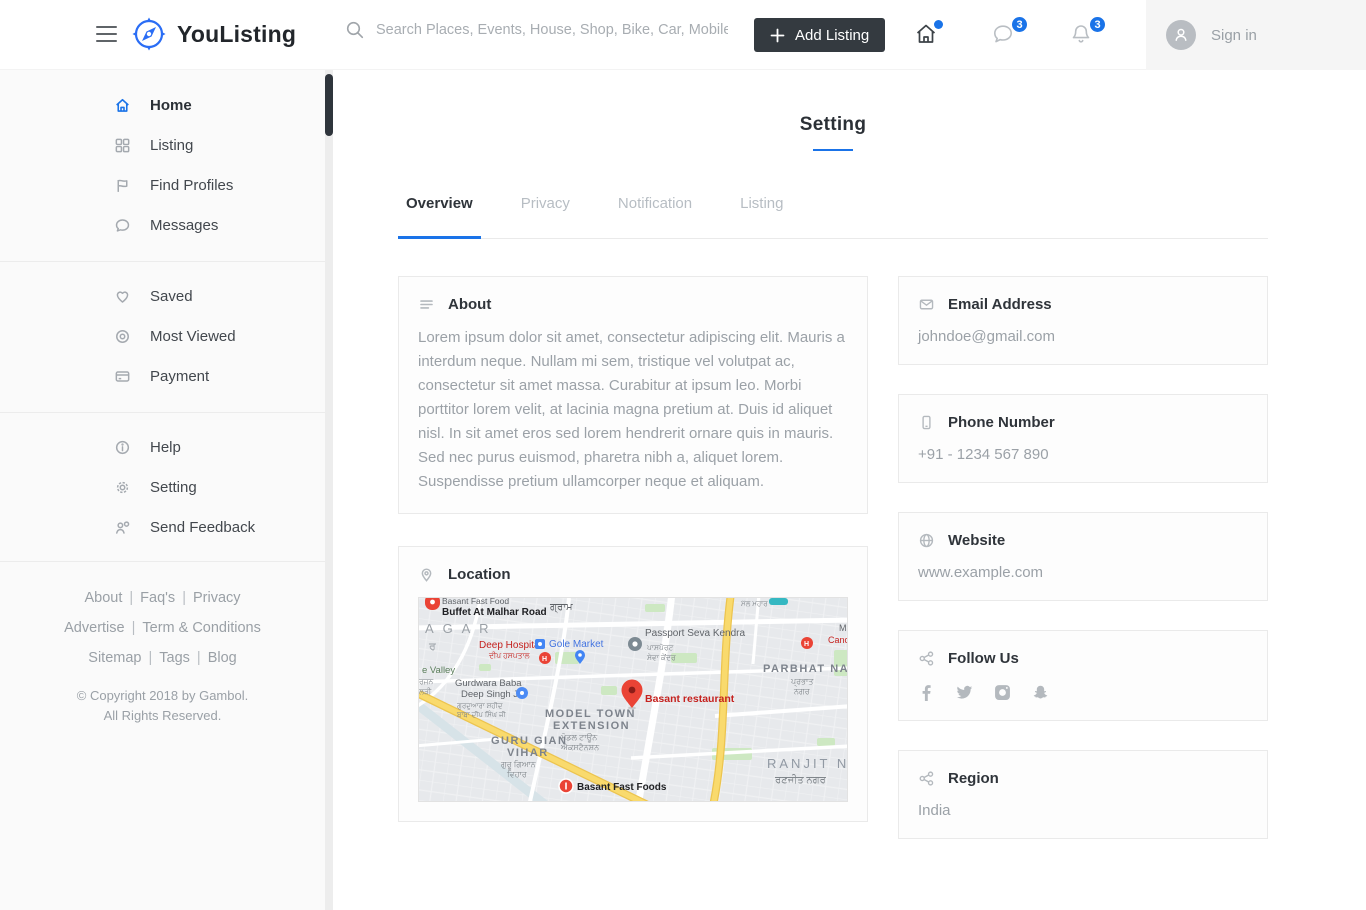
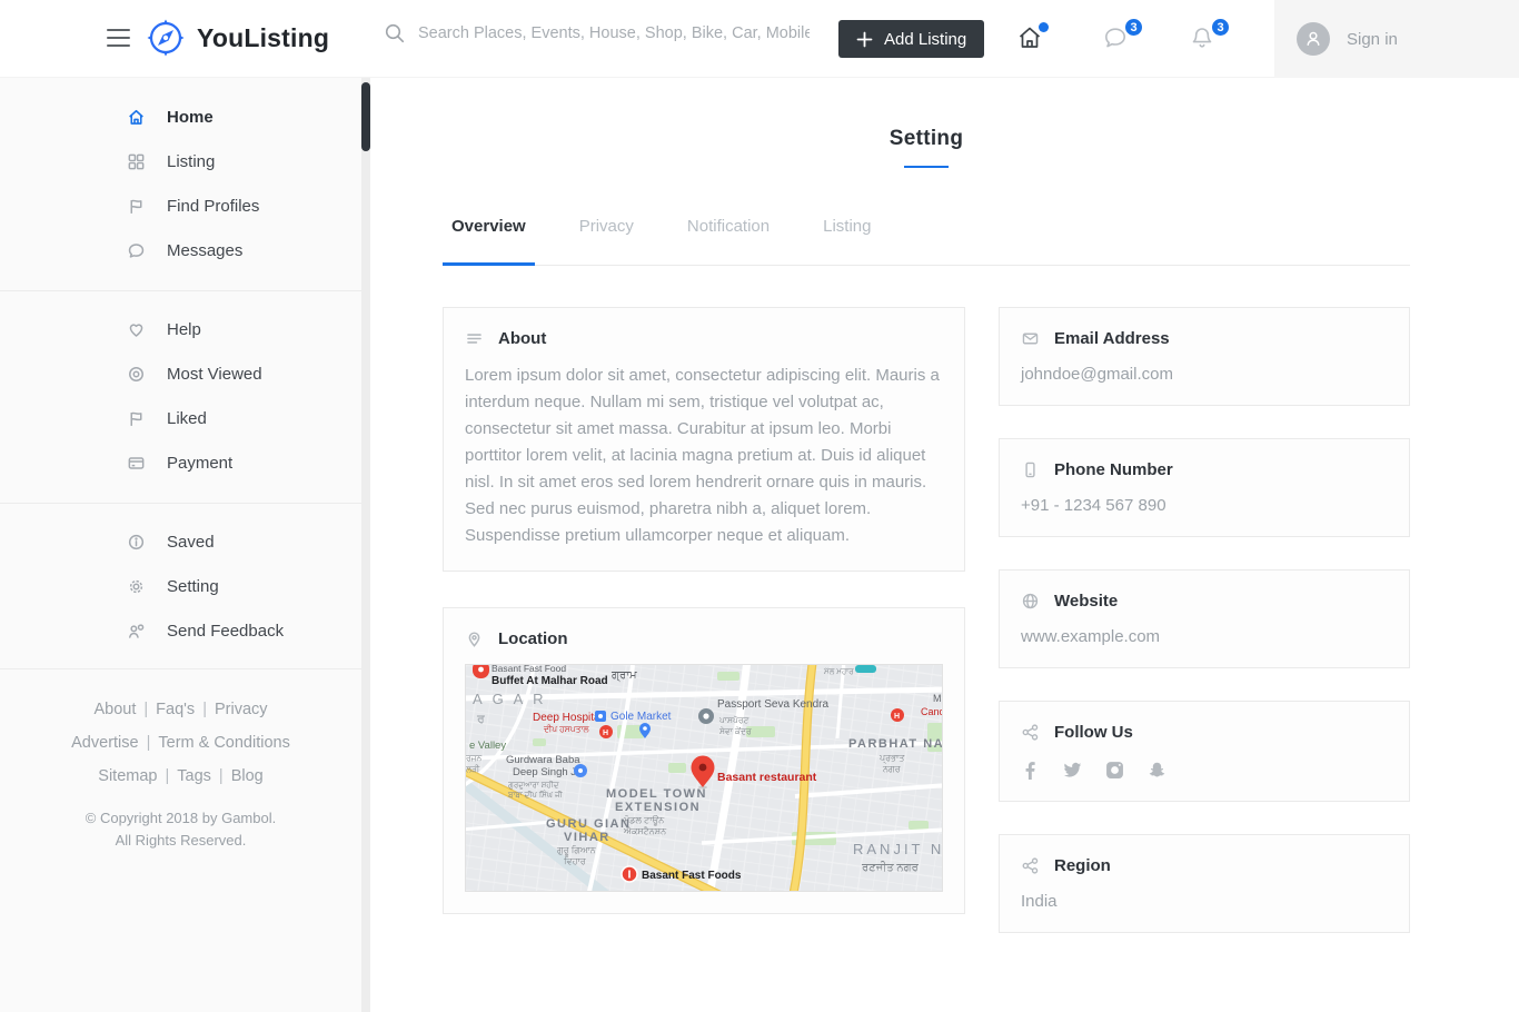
  YouListing
  Search Places, Events, House, Shop, Bike, Car, Mobile
  Add Listing
  3
  3
  Sign in
  Home
  Listing
  Find Profiles
  Messages
- Saved
+ Help
  Most Viewed
+ Liked
  Payment
- Help
+ Saved
  Setting
  Send Feedback
  About | Faq's | Privacy
  Advertise | Term & Conditions
  Sitemap | Tags | Blog
  © Copyright 2018 by Gambol.
  All Rights Reserved.
  Setting
  Overview
  Privacy
  Notification
  Listing
  About
  Lorem ipsum dolor sit amet, consectetur adipiscing elit. Mauris a interdum neque. Nullam mi sem, tristique vel volutpat ac, consectetur sit amet massa. Curabitur at ipsum leo. Morbi porttitor lorem velit, at lacinia magna pretium at. Duis id aliquet nisl. In sit amet eros sed lorem hendrerit ornare quis in mauris. Sed nec purus euismod, pharetra nibh a, aliquet lorem. Suspendisse pretium ullamcorper neque et aliquam.
  Location
  Basant Fast Food
  Buffet At Malhar Road
  ਗ੍ਰਾਮ
  A G A R
  ਰ
  Deep Hospit
  ਦੀਪ ਹਸਪਤਾਲ
  Gole Market
  Passport Seva Kendra
  ਪਾਸਪੋਰਟ
  ਸੇਵਾ ਕੇਂਦਰ
  e Valley
  ਰਜਨ
  ਲੜੀ
  Gurdwara Baba
  Deep Singh J
  MODEL TOWN
  EXTENSION
  ਮੋਡਲ ਟਾਊਨ
  ਐਕਸਟੈਨਸ਼ਨ
  GURU GIAN
  VIHAR
  ਗੁਰੂ ਗਿਆਨ
  ਵਿਹਾਰ
  PARBHAT NA
  ਪ੍ਰਭਾਤ
  ਨਗਰ
  RANJIT N
  ਰਣਜੀਤ ਨਗਰ
  M
  Canc
  Basant restaurant
  Basant Fast Foods
  Email Address
  johndoe@gmail.com
  Phone Number
  +91 - 1234 567 890
  Website
  www.example.com
  Follow Us
  Region
  India
